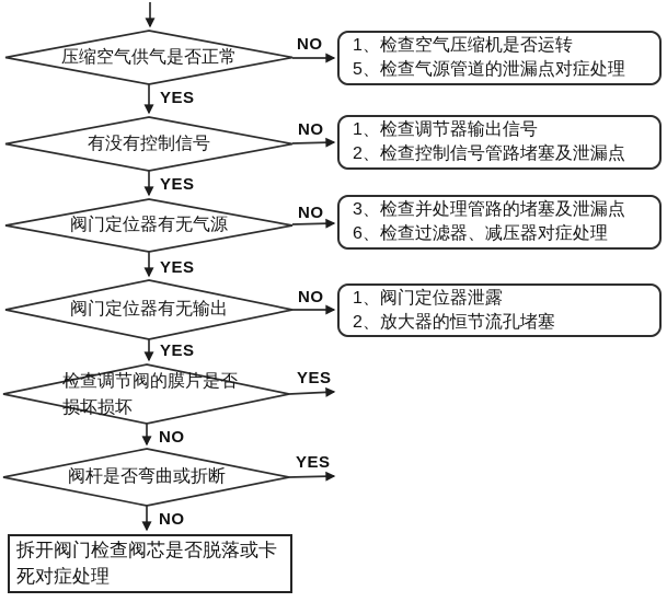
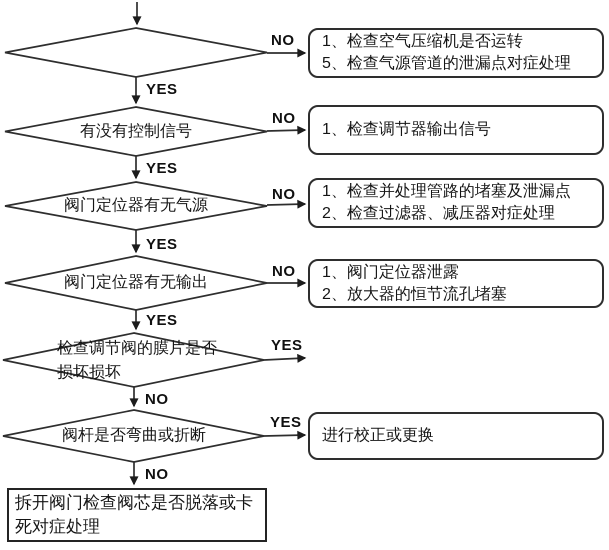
- 压缩空气供气是否正常
  有没有控制信号
  阀门定位器有无气源
  阀门定位器有无输出
  检查调节阀的膜片是否
  损坏损坏
  阀杆是否弯曲或折断
  YES
  YES
  YES
  YES
  NO
  NO
  NO
  NO
  NO
  NO
  YES
  YES
  1、检查空气压缩机是否运转
  5、检查气源管道的泄漏点对症处理
  1、检查调节器输出信号
- 2、检查控制信号管路堵塞及泄漏点
- 3、检查并处理管路的堵塞及泄漏点
+ 1、检查并处理管路的堵塞及泄漏点
- 6、检查过滤器、减压器对症处理
+ 2、检查过滤器、减压器对症处理
  1、阀门定位器泄露
  2、放大器的恒节流孔堵塞
+ 进行校正或更换
  拆开阀门检查阀芯是否脱落或卡
  死对症处理
